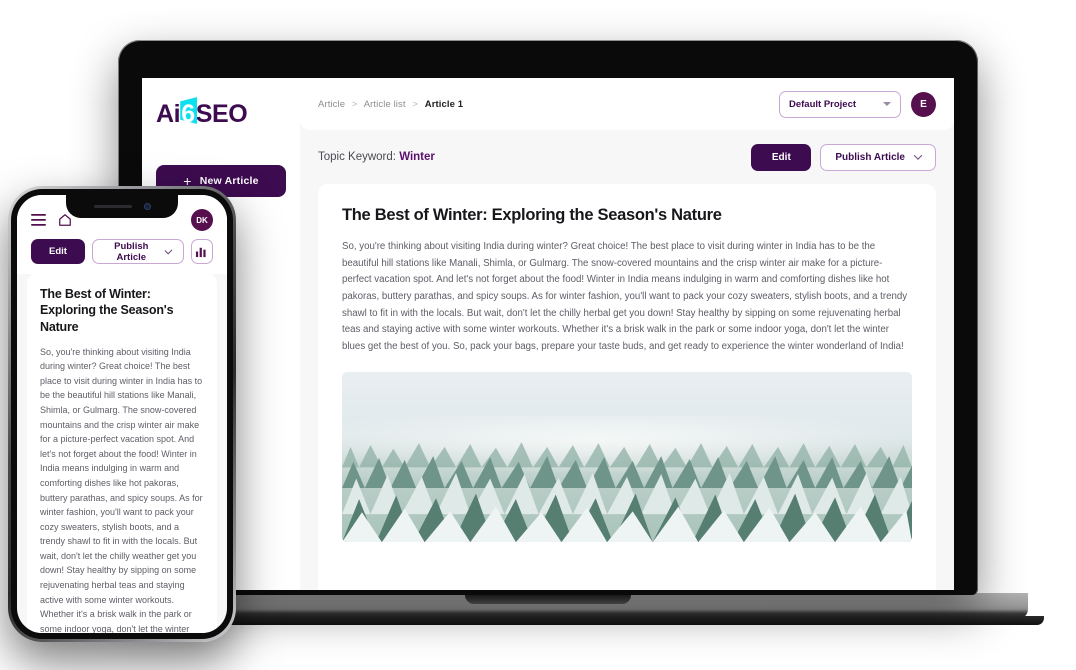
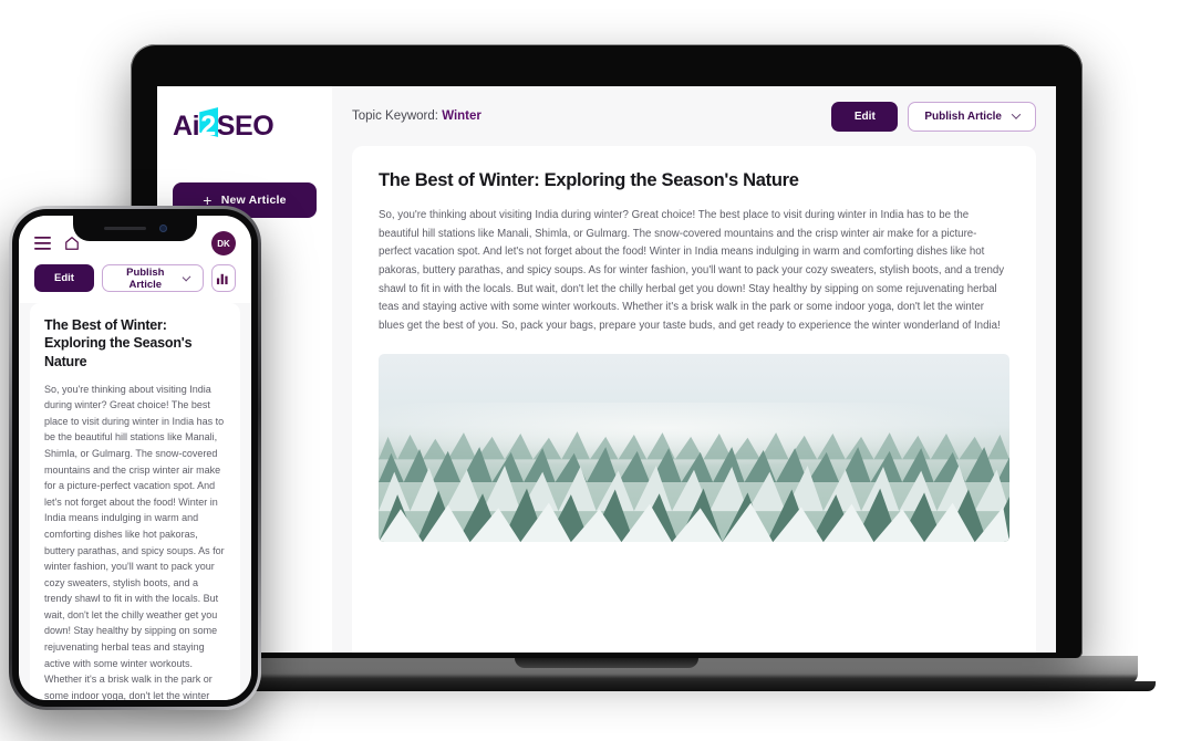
- Ai6SEO
+ Ai2SEO
  +
  New Article
- Article > Article list > Article 1
- Default Project
- E
  Topic Keyword: Winter
  Edit
  Publish Article
  The Best of Winter: Exploring the Season's Nature
  So, you're thinking about visiting India during winter? Great choice! The best place to visit during winter in India has to be the beautiful hill stations like Manali, Shimla, or Gulmarg. The snow-covered mountains and the crisp winter air make for a picture-perfect vacation spot. And let's not forget about the food! Winter in India means indulging in warm and comforting dishes like hot pakoras, buttery parathas, and spicy soups. As for winter fashion, you'll want to pack your cozy sweaters, stylish boots, and a trendy shawl to fit in with the locals. But wait, don't let the chilly herbal get you down! Stay healthy by sipping on some rejuvenating herbal teas and staying active with some winter workouts. Whether it's a brisk walk in the park or some indoor yoga, don't let the winter blues get the best of you. So, pack your bags, prepare your taste buds, and get ready to experience the winter wonderland of India!
  DK
  Edit
  Publish Article
  The Best of Winter: Exploring the Season's Nature
  So, you're thinking about visiting India during winter? Great choice! The best place to visit during winter in India has to be the beautiful hill stations like Manali, Shimla, or Gulmarg. The snow-covered mountains and the crisp winter air make for a picture-perfect vacation spot. And let's not forget about the food! Winter in India means indulging in warm and comforting dishes like hot pakoras, buttery parathas, and spicy soups. As for winter fashion, you'll want to pack your cozy sweaters, stylish boots, and a trendy shawl to fit in with the locals. But wait, don't let the chilly weather get you down! Stay healthy by sipping on some rejuvenating herbal teas and staying active with some winter workouts. Whether it's a brisk walk in the park or some indoor yoga, don't let the winter
